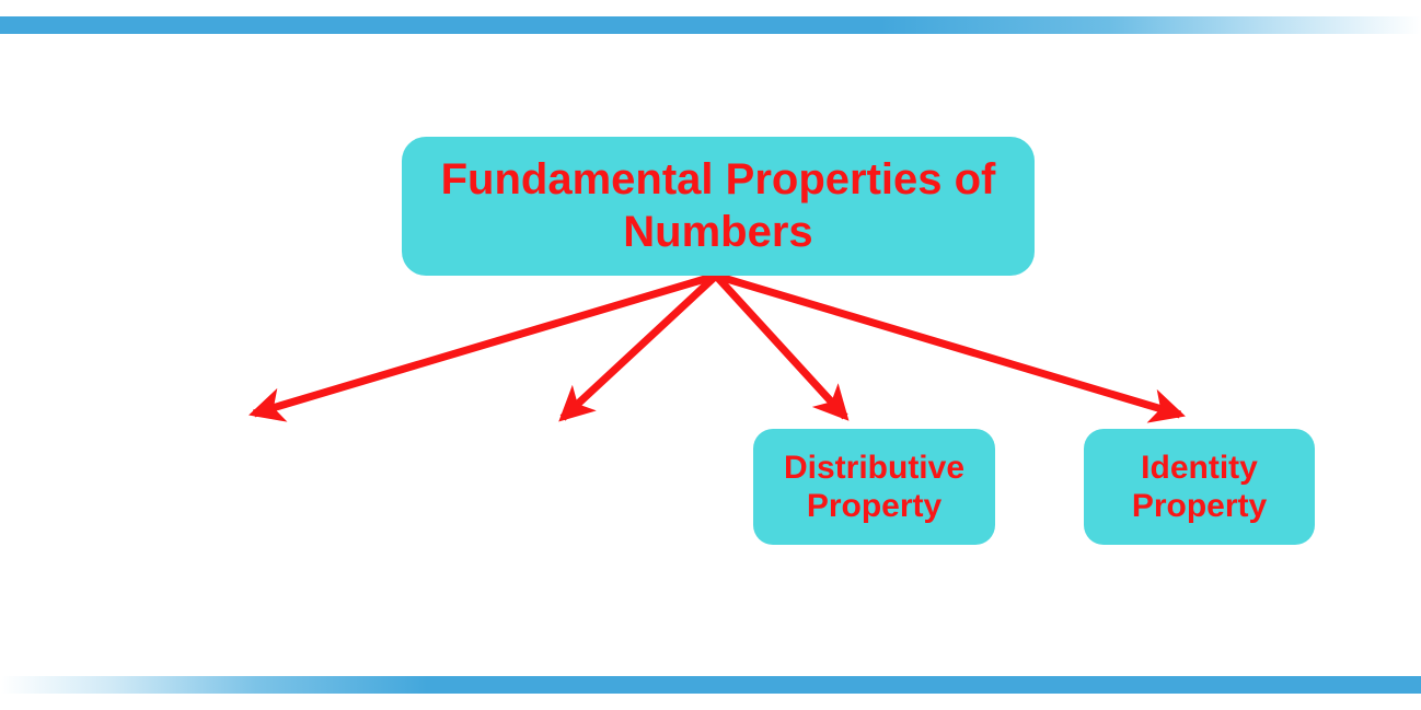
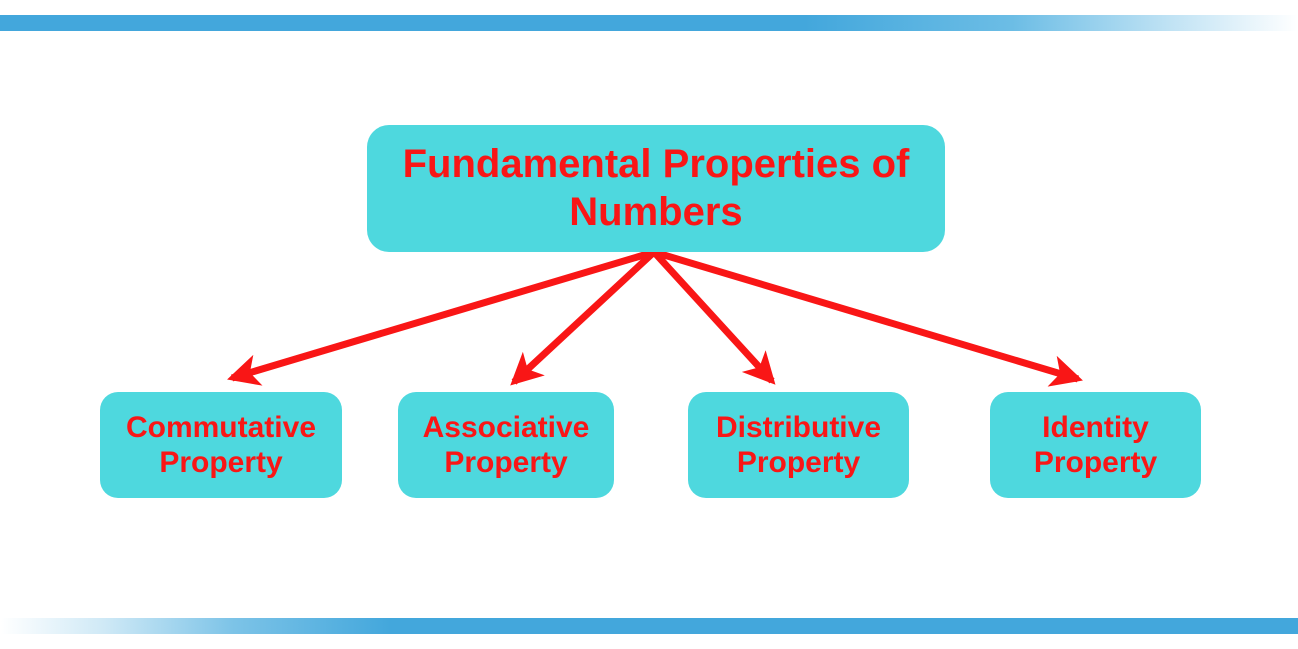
  Fundamental Properties of Numbers
+ Commutative Property
+ Associative Property
  Distributive Property
  Identity Property
